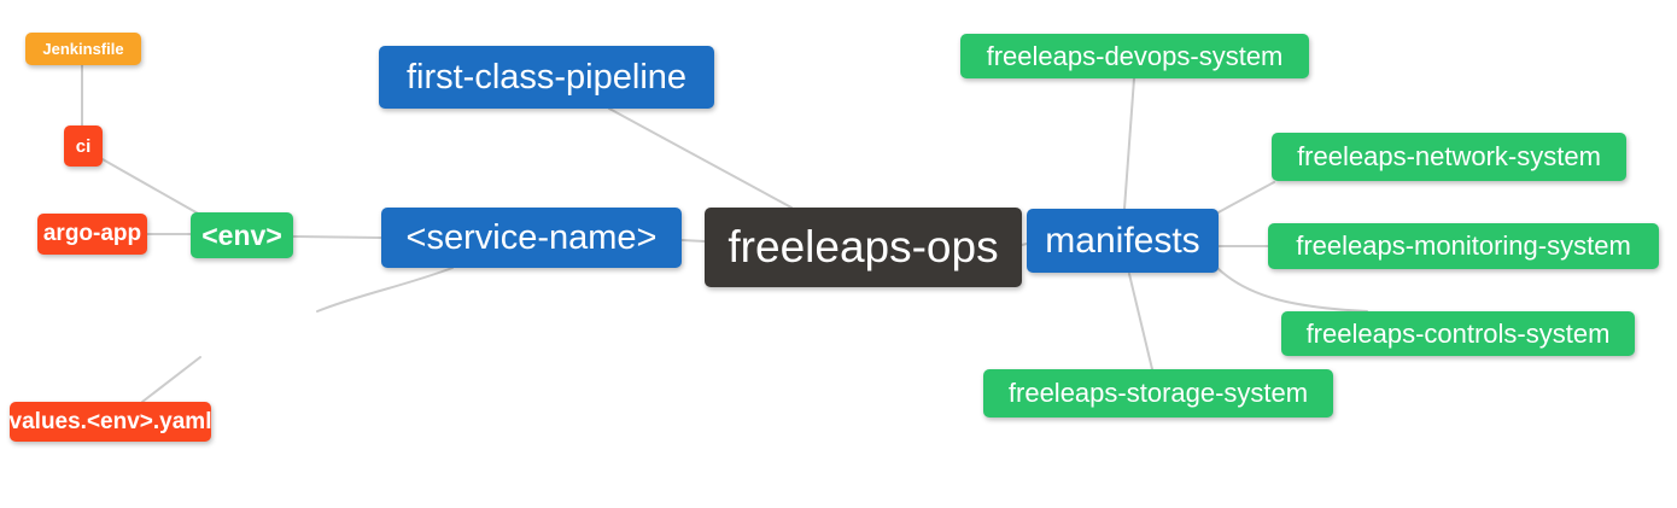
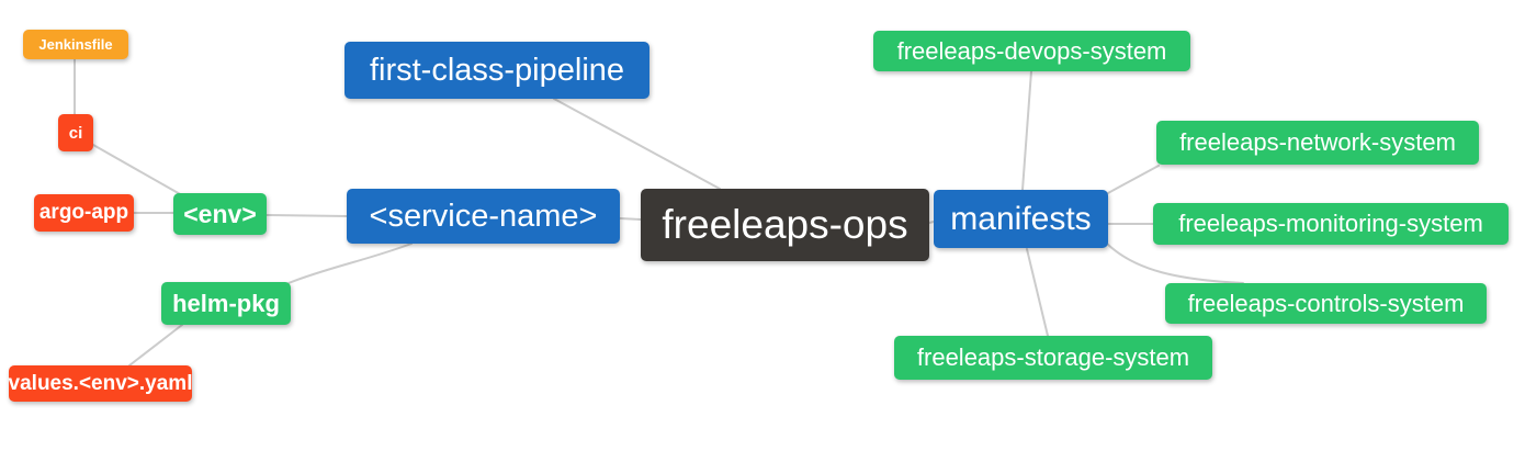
  Jenkinsfile
  ci
  argo-app
  <env>
  first-class-pipeline
  <service-name>
  freeleaps-ops
  manifests
+ helm-pkg
  values.<env>.yaml
  freeleaps-devops-system
  freeleaps-network-system
  freeleaps-monitoring-system
  freeleaps-controls-system
  freeleaps-storage-system
